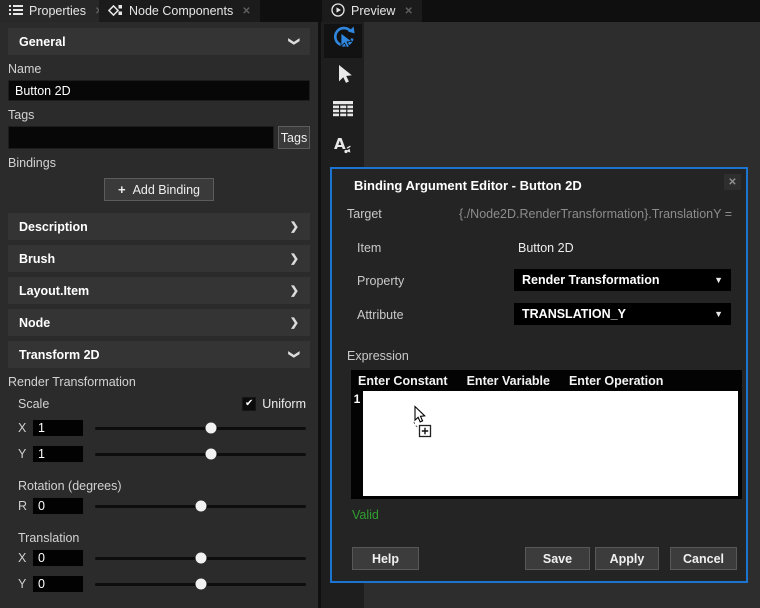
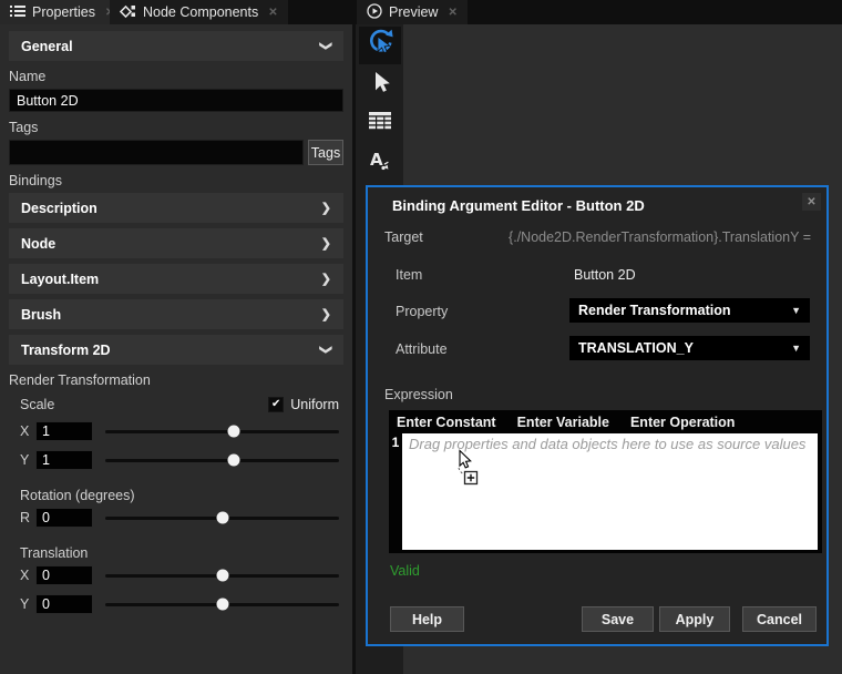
  Properties
  Node Components
  ✕
  Preview
  ✕
  General
  Name
  Button 2D
  Tags
  Tags
  Bindings
- +
- Add Binding
  Description
  ❯
- Brush
+ Node
  ❯
  Layout.Item
  ❯
- Node
+ Brush
  ❯
  Transform 2D
  Render Transformation
  Scale
  ✔
  Uniform
  X
  1
  Y
  1
  Rotation (degrees)
  R
  0
  Translation
  X
  0
  Y
  0
  A
  Binding Argument Editor - Button 2D
  ✕
  Target
  {./Node2D.RenderTransformation}.TranslationY =
  Item
  Button 2D
  Property
  Render Transformation
  ▼
  Attribute
  TRANSLATION_Y
  ▼
  Expression
  Enter Constant
  Enter Variable
  Enter Operation
  1
+ Drag properties and data objects here to use as source values
  Valid
  Help
  Save
  Apply
  Cancel
